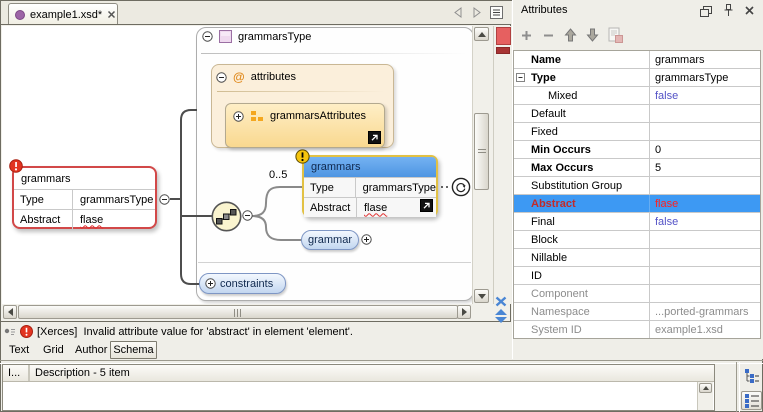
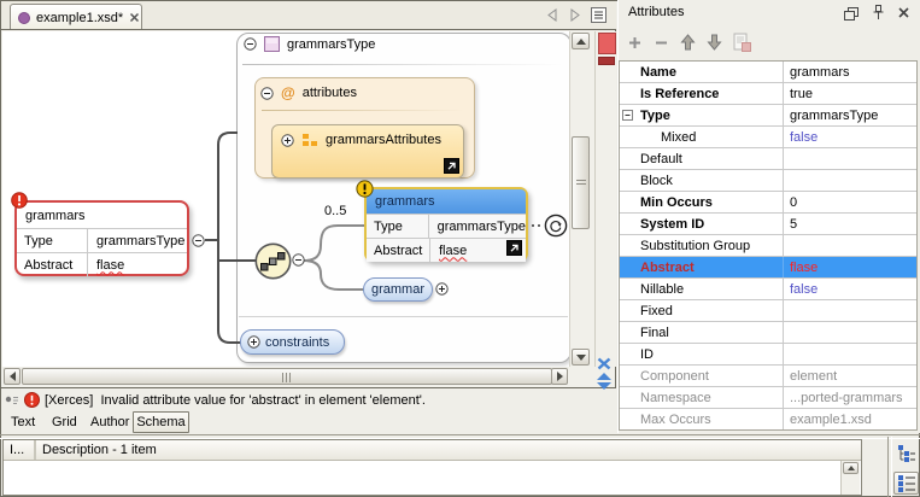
  example1.xsd*
  grammarsType
  @
  attributes
  grammarsAttributes
  grammars
  Type
  grammarsType
  Abstract
  flase
  0..5
  grammars
  Type
  grammarsType
  Abstract
  flase
  grammar
  constraints
  [Xerces] Invalid attribute value for 'abstract' in element 'element'.
  Text
  Grid
  Author
  Schema
  I...
- Description - 5 item
+ Description - 1 item
  Attributes
  Name
  grammars
+ Is Reference
+ true
  Type
  grammarsType
  Mixed
  false
  Default
- Fixed
+ Block
  Min Occurs
  0
- Max Occurs
+ System ID
  5
  Substitution Group
  Abstract
  flase
- Final
+ Nillable
  false
- Block
+ Fixed
- Nillable
+ Final
  ID
  Component
+ element
  Namespace
  ...ported-grammars
- System ID
+ Max Occurs
  example1.xsd
